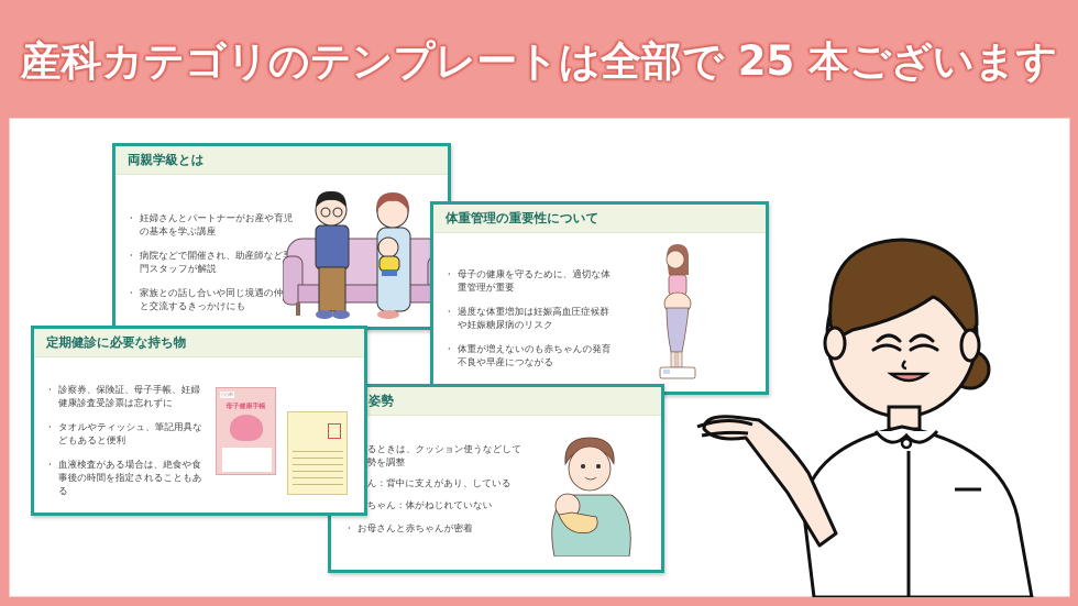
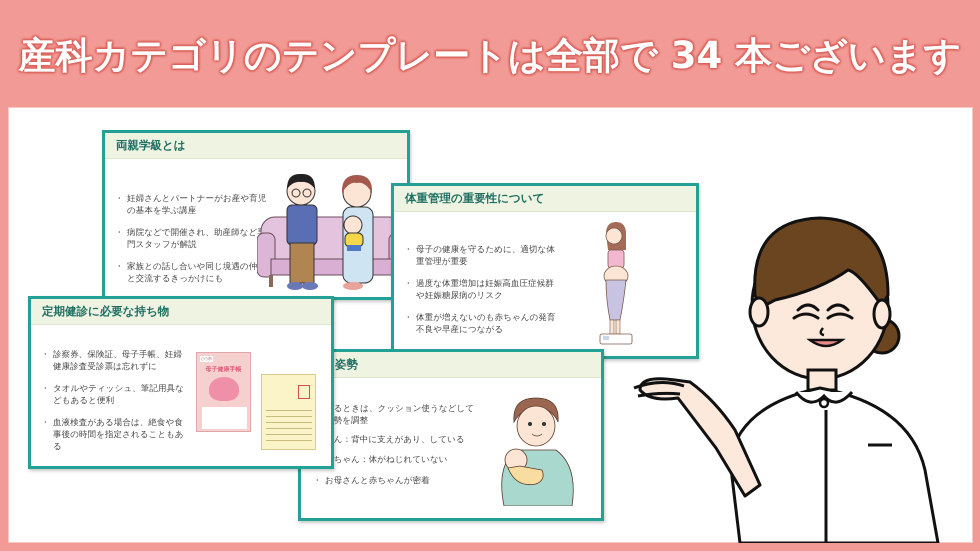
- 産科カテゴリのテンプレートは全部で 25 本ございます
+ 産科カテゴリのテンプレートは全部で 34 本ございます
  両親学級とは
  妊婦さんとパートナーがお産や育児の基本を学ぶ講座
  病院などで開催され、助産師など門スタッフが解説
  家族との話し合いや同じ境遇の仲と交流するきっかけにも
  体重管理の重要性について
  母子の健康を守るために、適切な体重管理が重要
  過度な体重増加は妊娠高血圧症候群や妊娠糖尿病のリスク
  体重が増えないのも赤ちゃんの発育不良や早産につながる
  姿勢
  るときは、クッション使うなどして勢を調整
  ん：背中に支えがあり、している
  ちゃん：体がねじれていない
  お母さんと赤ちゃんが密着
  定期健診に必要な持ち物
  診察券、保険証、母子手帳、妊婦健康診査受診票は忘れずに
  タオルやティッシュ、筆記用具などもあると便利
  血液検査がある場合は、絶食や食事後の時間を指定されることもある
